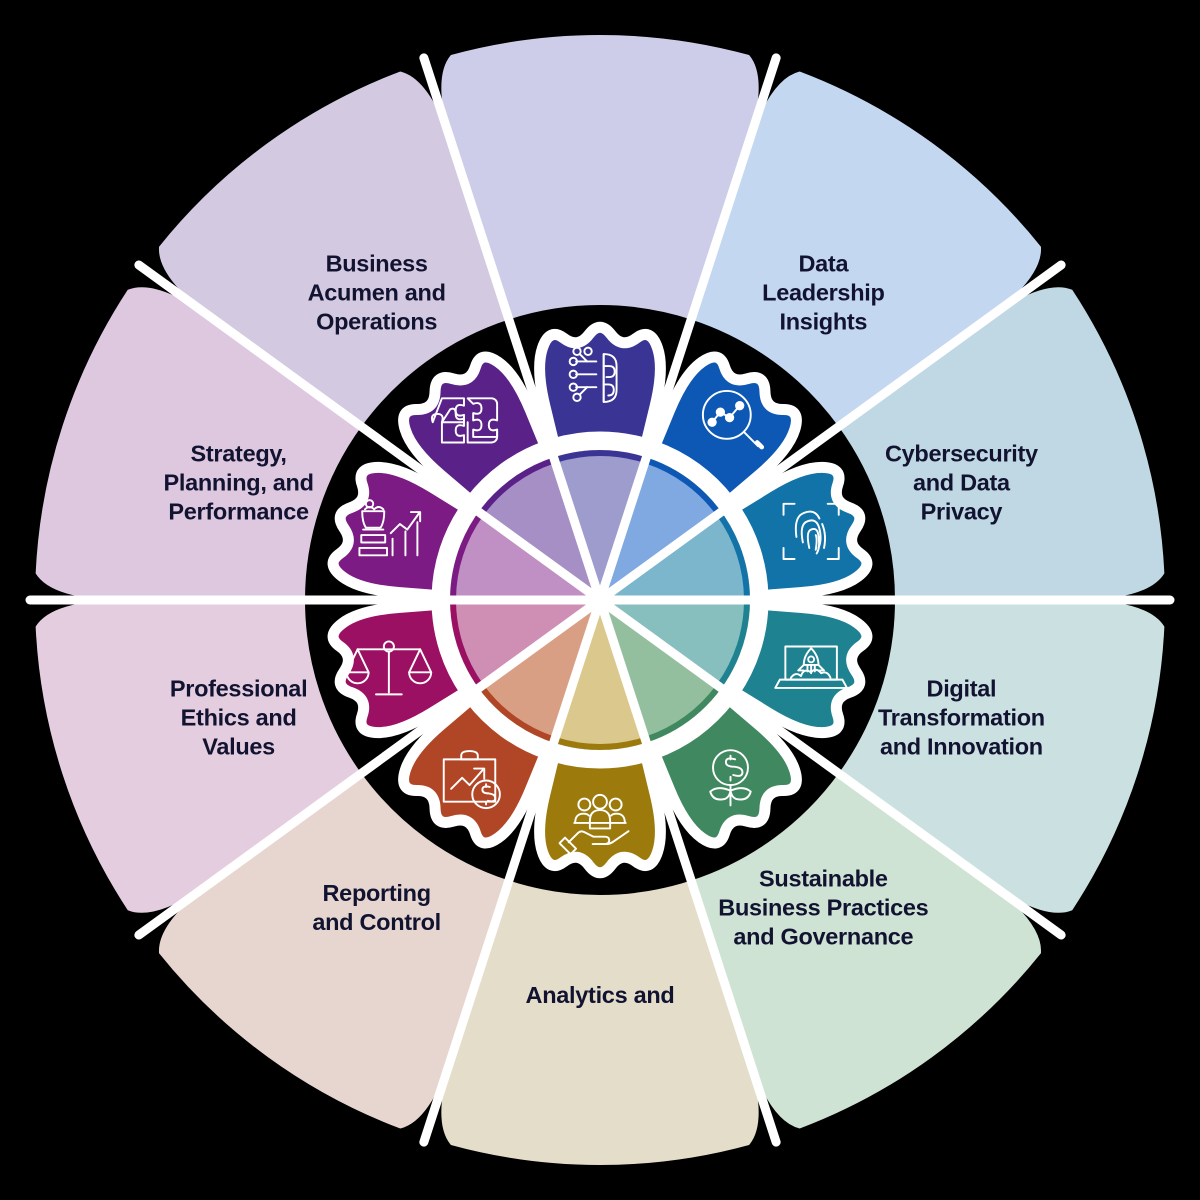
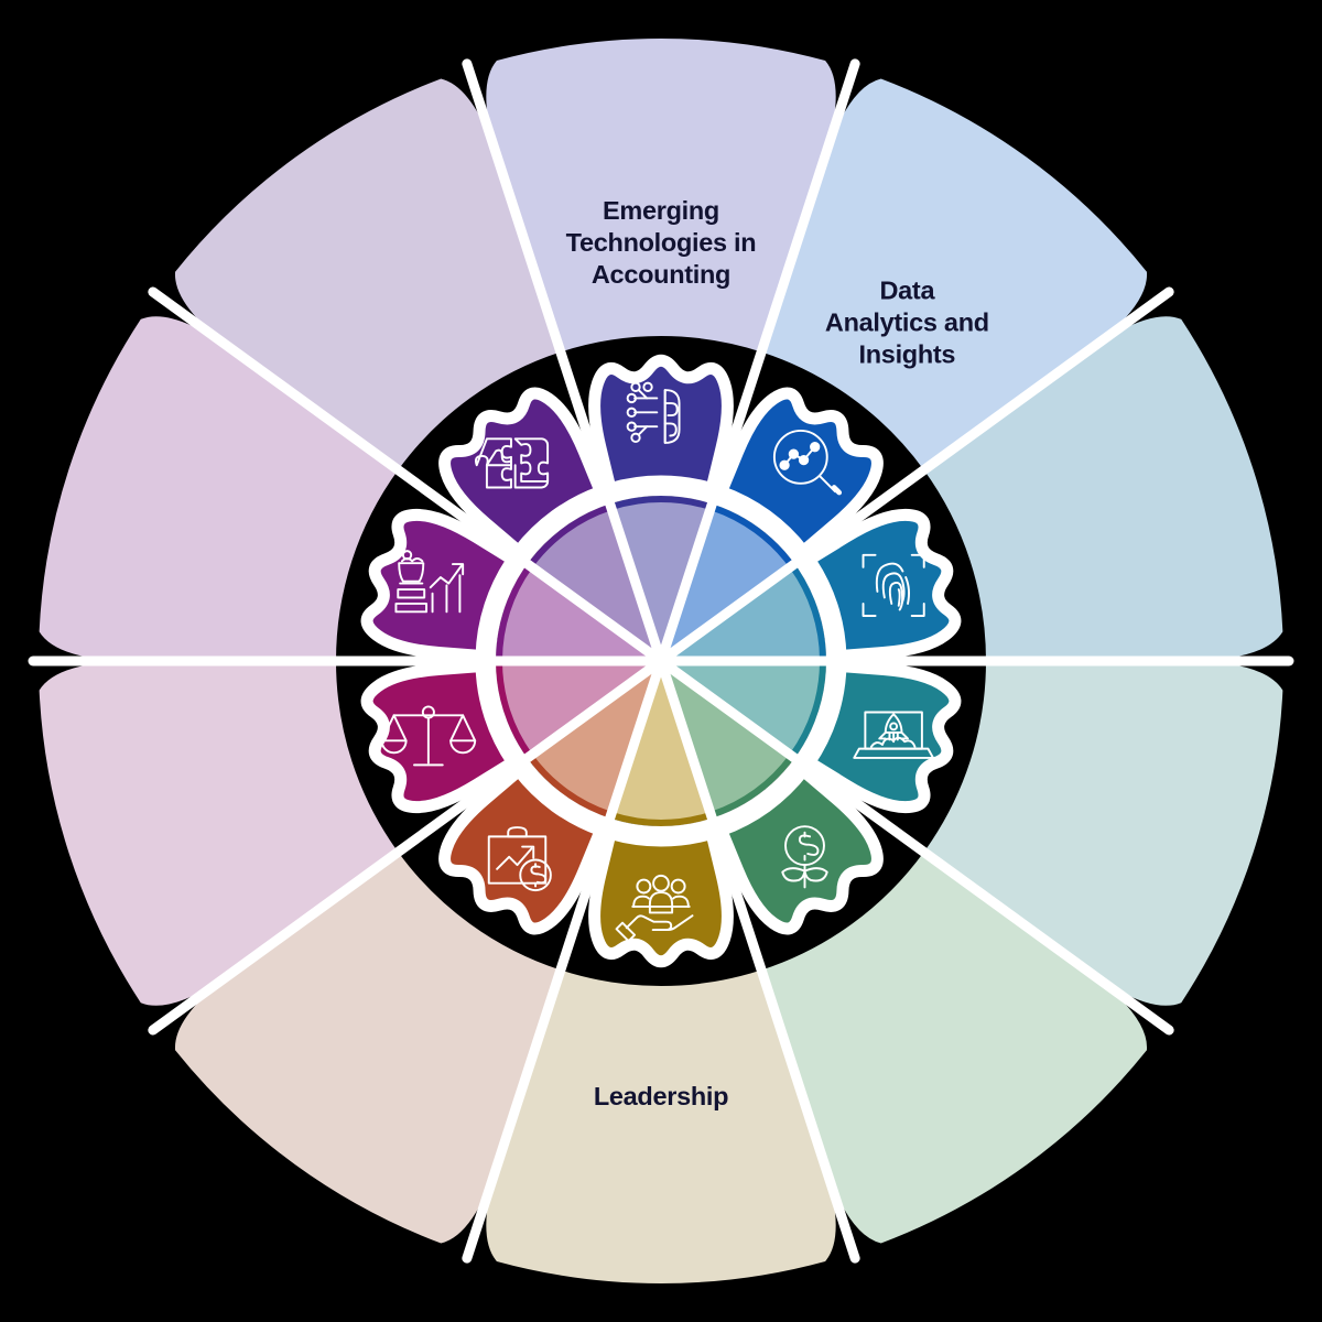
+ Emerging Technologies in Accounting
- Data Leadership Insights
+ Data Analytics and Insights
- Cybersecurity and Data Privacy
- Digital Transformation and Innovation
- Sustainable Business Practices and Governance
- Analytics and
+ Leadership
- Reporting and Control
- Professional Ethics and Values
- Strategy, Planning, and Performance
- Business Acumen and Operations
